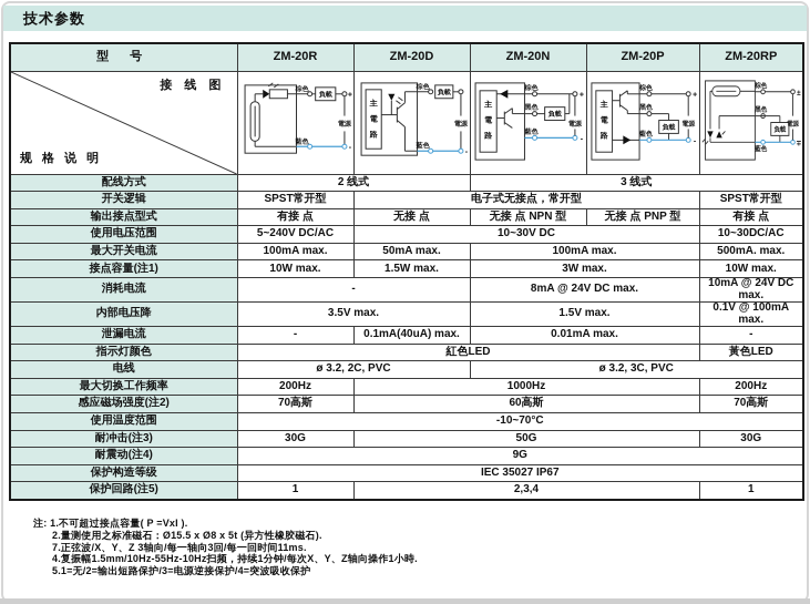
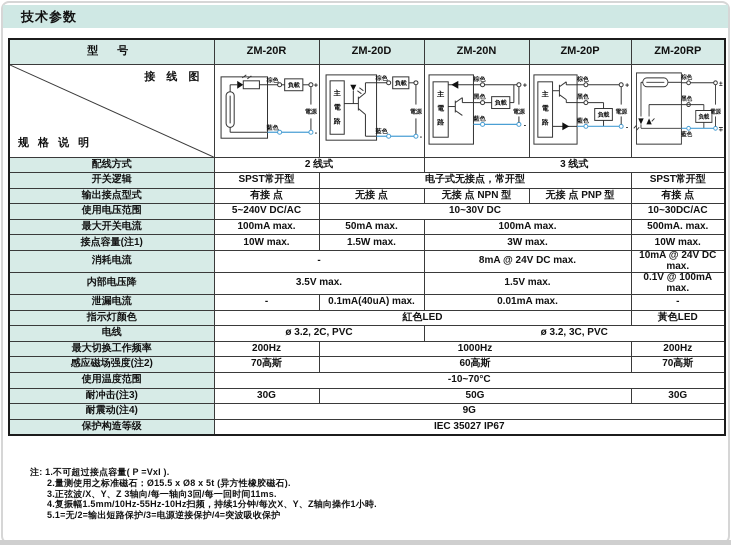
  技术参数
  型 号	ZM-20R	ZM-20D	ZM-20N	ZM-20P	ZM-20RP
  配线方式	2 线式	3 线式
  开关逻辑	SPST常开型	电子式无接点，常开型	SPST常开型
  输出接点型式	有接 点	无接 点	无接 点 NPN 型	无接 点 PNP 型	有接 点
  使用电压范围	5~240V DC/AC	10~30V DC	10~30DC/AC
  最大开关电流	100mA max.	50mA max.	100mA max.	500mA. max.
  接点容量(注1)	10W max.	1.5W max.	3W max.	10W max.
  消耗电流	-	8mA @ 24V DC max.	10mA @ 24V DC max.
  内部电压降	3.5V max.	1.5V max.	0.1V @ 100mA max.
  泄漏电流	-	0.1mA(40uA) max.	0.01mA max.	-
  指示灯颜色	紅色LED	黃色LED
  电线	ø 3.2, 2C, PVC	ø 3.2, 3C, PVC
  最大切换工作频率	200Hz	1000Hz	200Hz
  感应磁场强度(注2)	70高斯	60高斯	70高斯
  使用温度范围	-10~70°C
  耐冲击(注3)	30G	50G	30G
  耐震动(注4)	9G
  保护构造等级	IEC 35027 IP67
- 保护回路(注5)	1	2,3,4	1
  注: 1.不可超过接点容量( P =VxI ).
  2.量测使用之标准磁石：Ø15.5 x Ø8 x 5t (异方性橡胶磁石).
- 7.正弦波/X、Y、Z 3轴向/每一轴向3回/每一回时间11ms.
+ 3.正弦波/X、Y、Z 3轴向/每一轴向3回/每一回时间11ms.
  4.复振幅1.5mm/10Hz-55Hz-10Hz扫频，持续1分钟/每次X、Y、Z轴向操作1小時.
  5.1=无/2=输出短路保护/3=电源逆接保护/4=突波吸收保护
